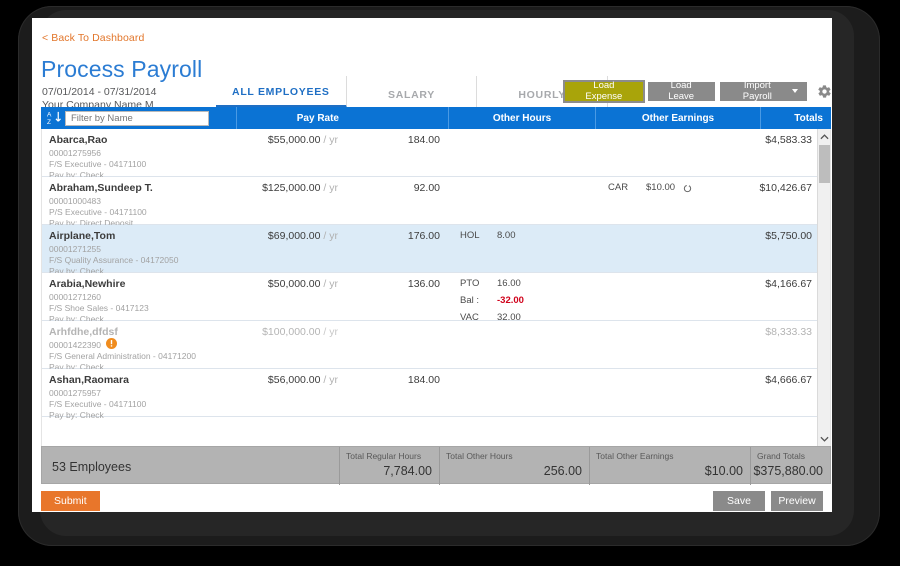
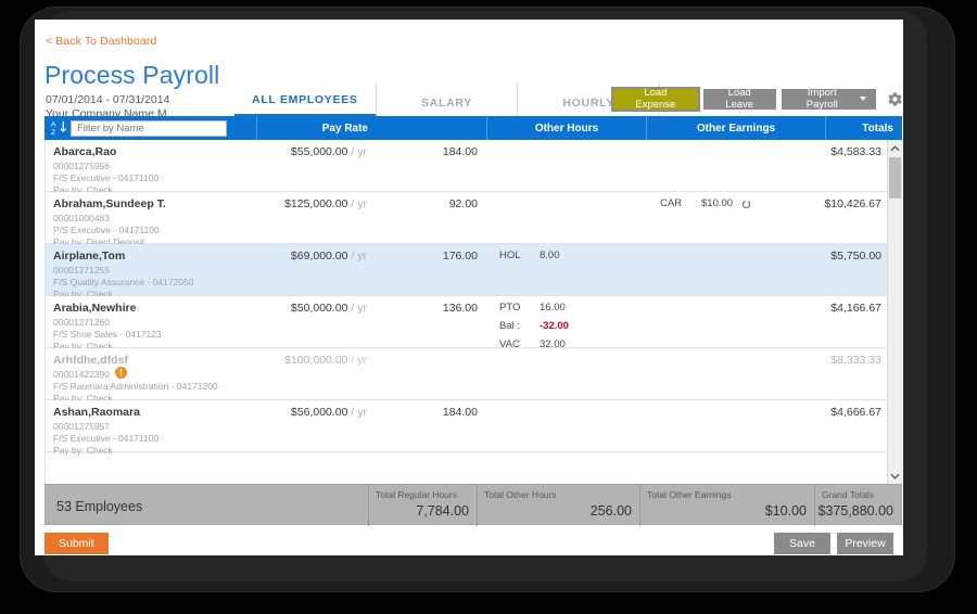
  < Back To Dashboard
  Process Payroll
  07/01/2014 - 07/31/2014
  Your Company Name M
  ALL EMPLOYEES
  SALARY
  HOURLY
  Load Expense
  Load Leave
  Import Payroll
  Filter by Name
  Pay Rate
  Other Hours
  Other Earnings
  Totals
  Abarca,Rao
  00001275956
  F/S Executive - 04171100
  Pay by: Check
  $55,000.00 / yr
  184.00
  $4,583.33
  Abraham,Sundeep T.
  00001000483
  P/S Executive - 04171100
  Pay by: Direct Deposit
  $125,000.00 / yr
  92.00
  CAR
  $10.00
  $10,426.67
  Airplane,Tom
  00001271255
  F/S Quality Assurance - 04172050
  Pay by: Check
  $69,000.00 / yr
  176.00
  HOL
  8.00
  $5,750.00
  Arabia,Newhire
  00001271260
  F/S Shoe Sales - 0417123
  Pay by: Check
  $50,000.00 / yr
  136.00
  PTO
  16.00
  Bal :
  -32.00
  VAC
  32.00
  $4,166.67
  Arhfdhe,dfdsf
  00001422390
- F/S General Administration - 04171200
+ F/S Raomara Administration - 04171200
  Pay by: Check
  $100,000.00 / yr
  $8,333.33
  Ashan,Raomara
  00001275957
  F/S Executive - 04171100
  Pay by: Check
  $56,000.00 / yr
  184.00
  $4,666.67
  53 Employees
  Total Regular Hours
  7,784.00
  Total Other Hours
  256.00
  Total Other Earnings
  $10.00
  Grand Totals
  $375,880.00
  Submit
  Save
  Preview
